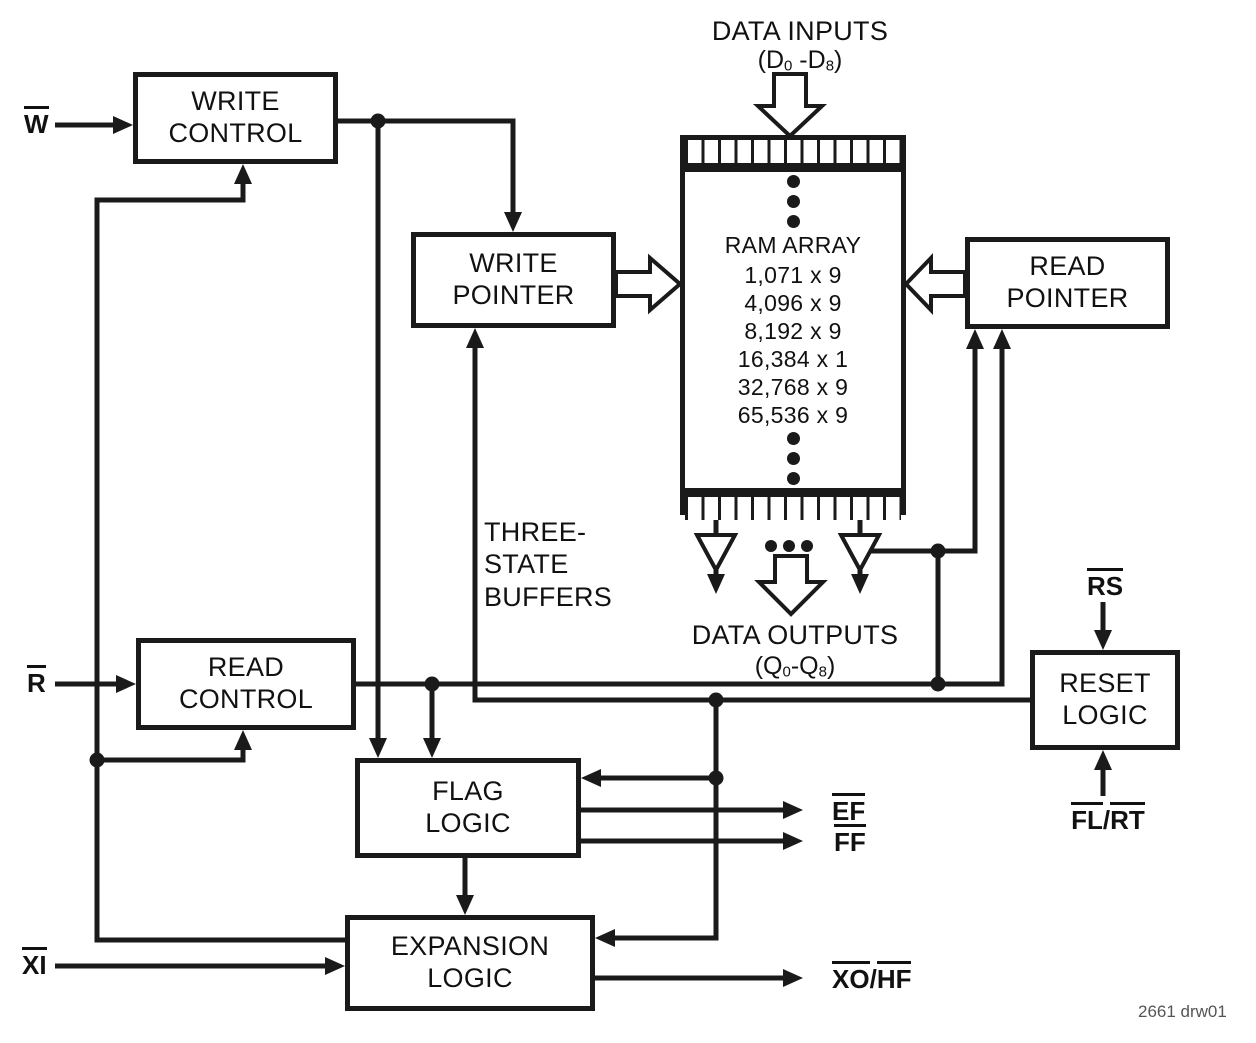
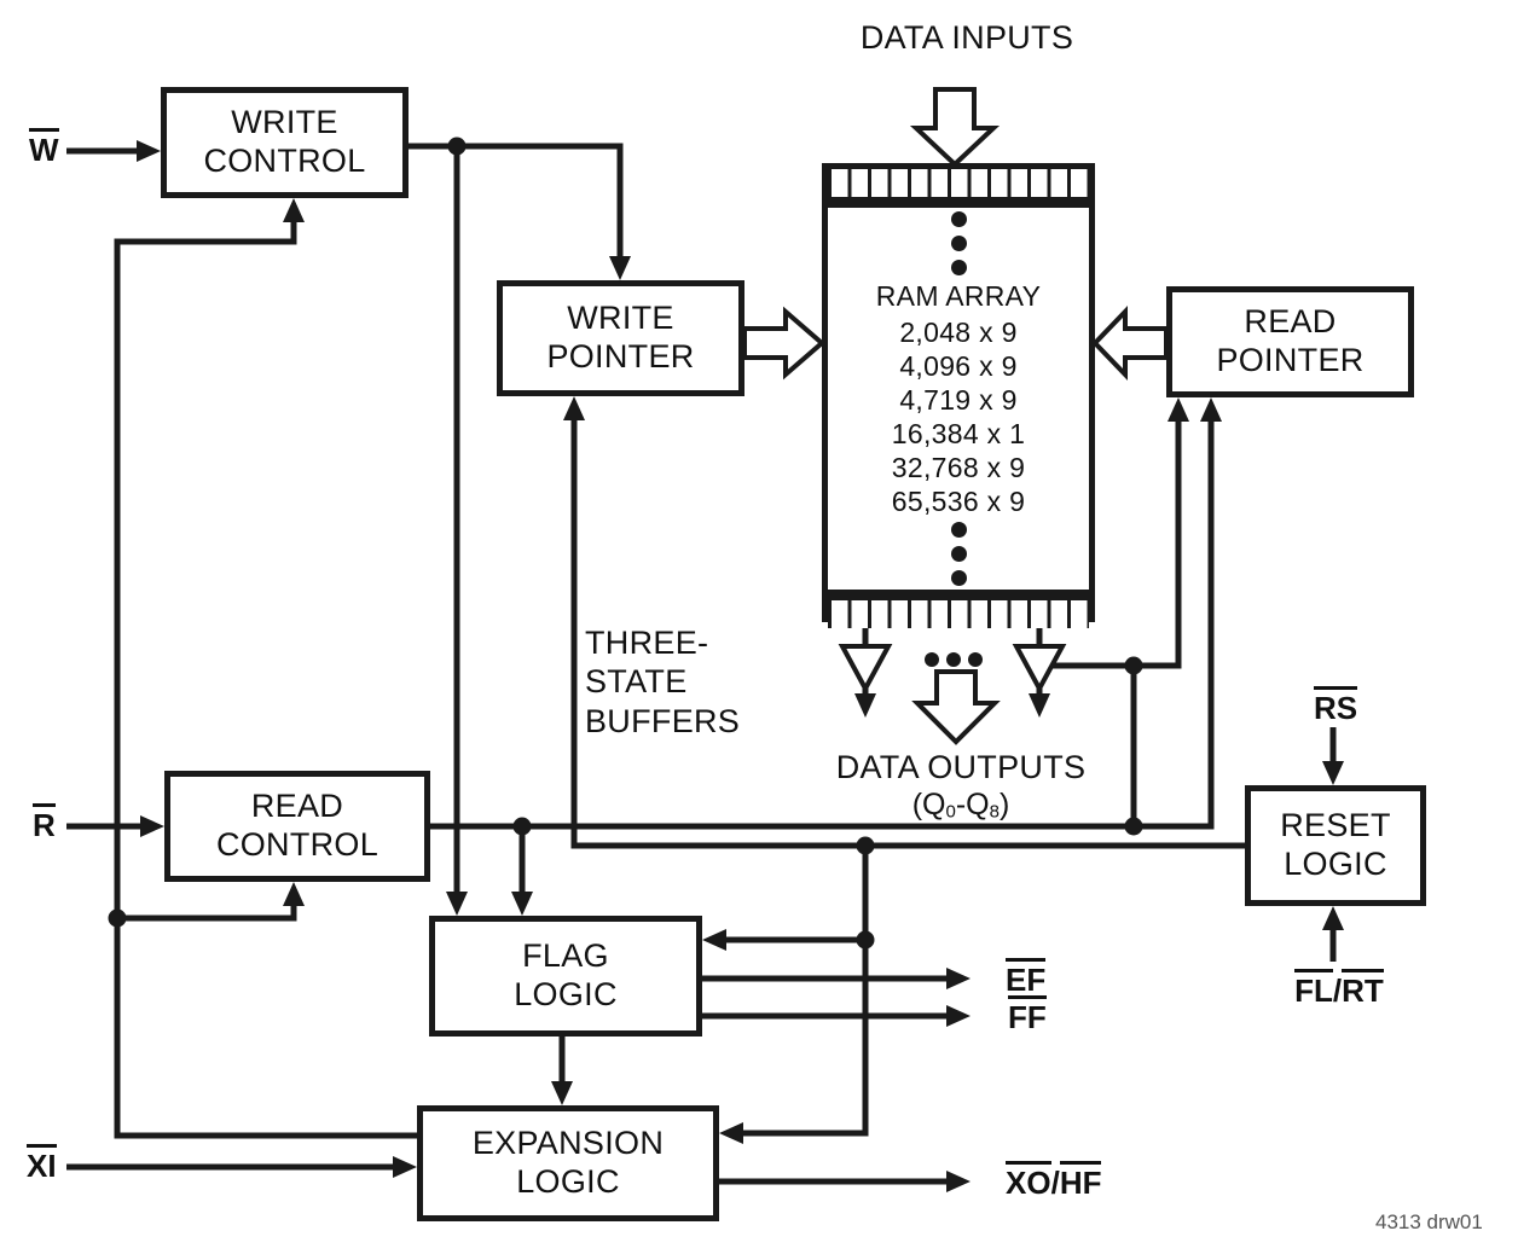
  WRITE
  CONTROL
  WRITE
  POINTER
  READ
  POINTER
  READ
  CONTROL
  RESET
  LOGIC
  FLAG
  LOGIC
  EXPANSION
  LOGIC
  RAM ARRAY
- 1,071 x 9
+ 2,048 x 9
  4,096 x 9
- 8,192 x 9
+ 4,719 x 9
  16,384 x 1
  32,768 x 9
  65,536 x 9
  DATA INPUTS
- (D0 -D8)
  THREE-
  STATE
  BUFFERS
  DATA OUTPUTS
  (Q0-Q8)
  W
  R
  XI
  RS
  FL/RT
  EF
  FF
  XO/HF
- 2661 drw01
+ 4313 drw01
